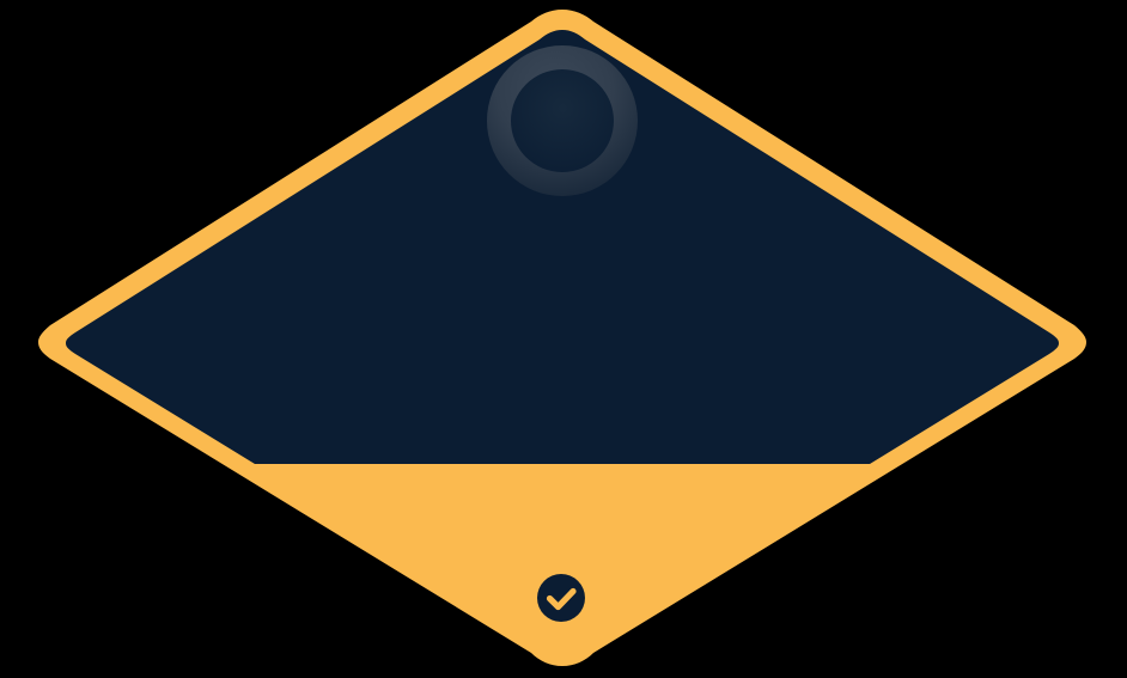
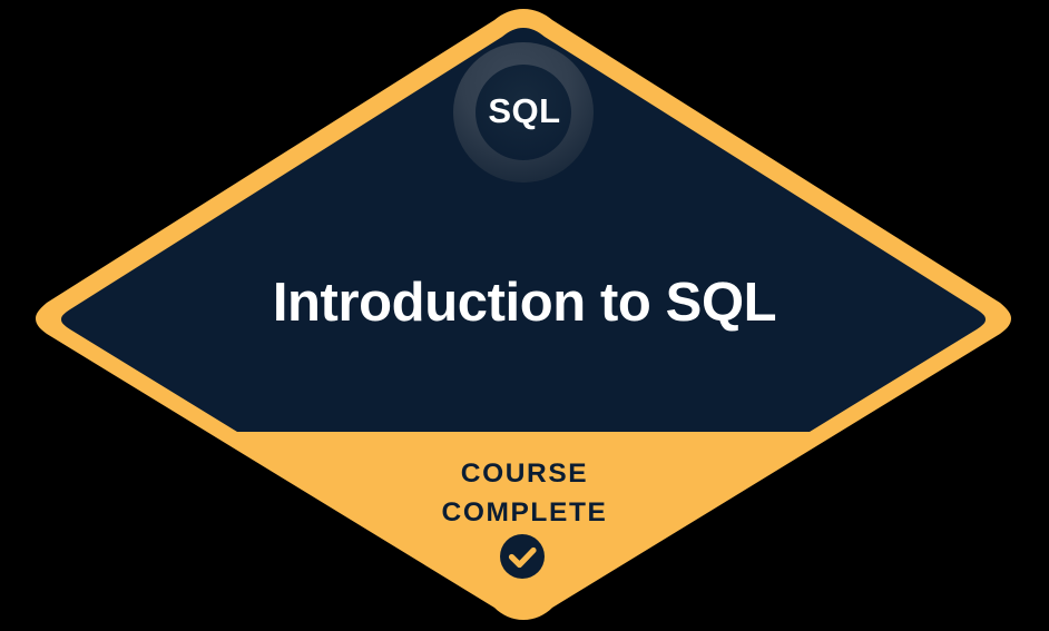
+ SQL
+ Introduction to SQL
+ COURSE
+ COMPLETE
